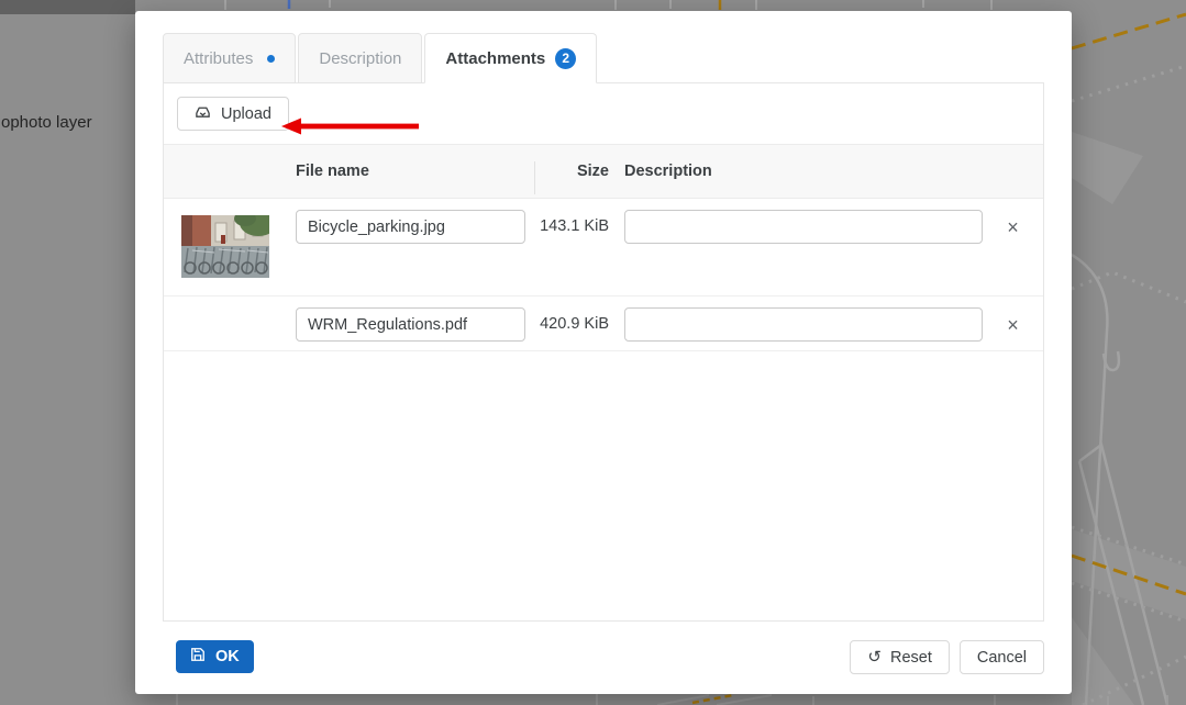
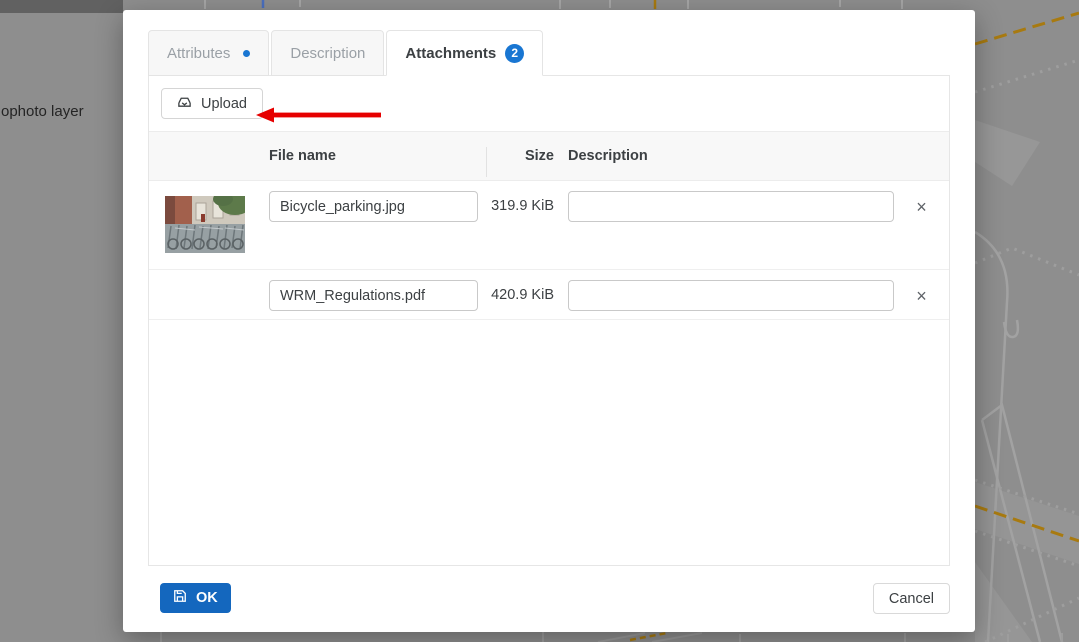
  ophoto layer
  Attributes
  Description
  Attachments
  2
  Upload
  File name
  Size
  Description
  Bicycle_parking.jpg
- 143.1 KiB
+ 319.9 KiB
  ×
  WRM_Regulations.pdf
  420.9 KiB
  ×
  OK
- ↺
- Reset
  Cancel
